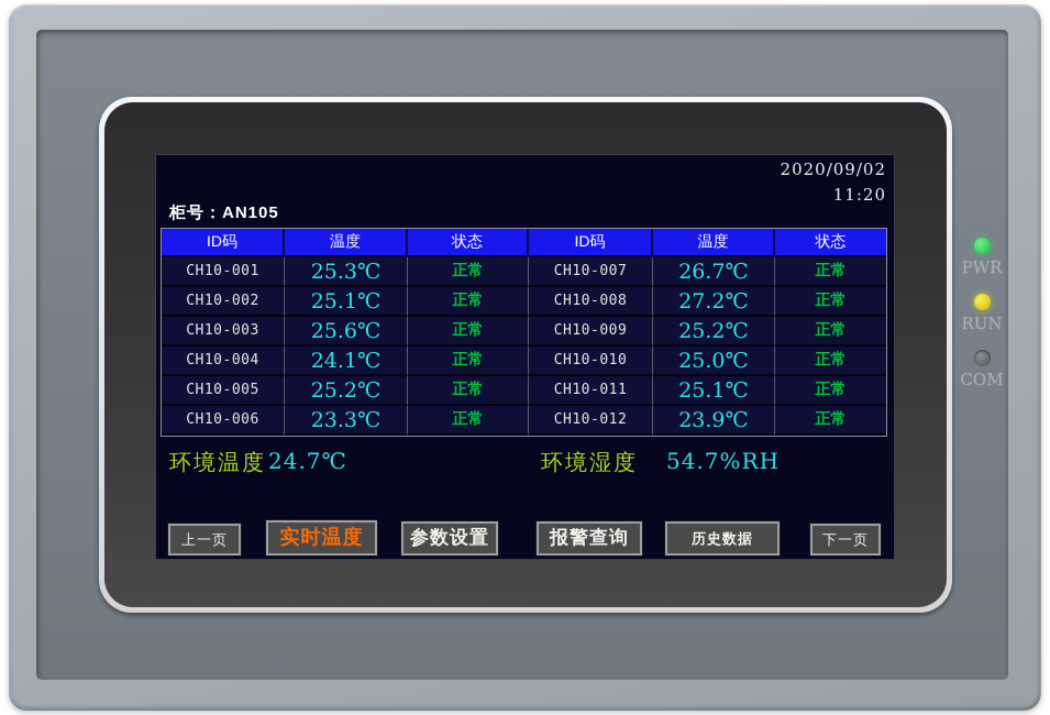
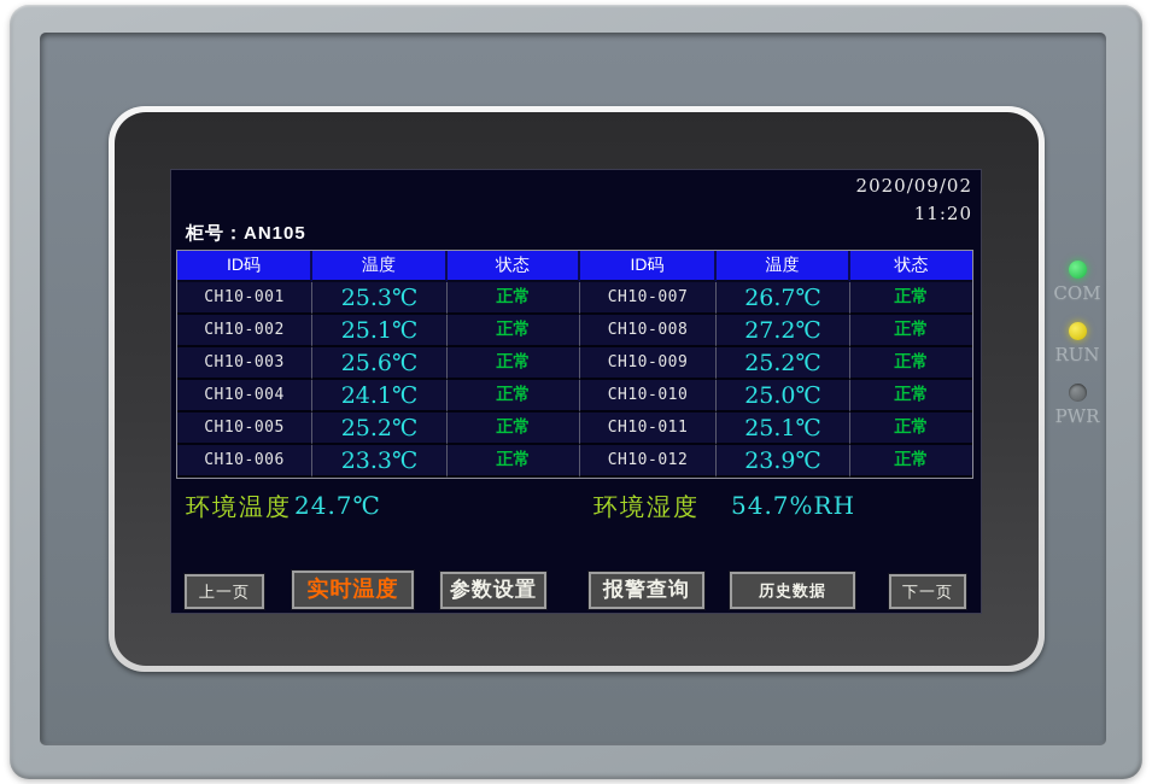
  2020/09/02
  11:20
  柜号：AN105
  ID码
  温度
  状态
  ID码
  温度
  状态
  CH10-001
  25.3℃
  正常
  CH10-007
  26.7℃
  正常
  CH10-002
  25.1℃
  正常
  CH10-008
  27.2℃
  正常
  CH10-003
  25.6℃
  正常
  CH10-009
  25.2℃
  正常
  CH10-004
  24.1℃
  正常
  CH10-010
  25.0℃
  正常
  CH10-005
  25.2℃
  正常
  CH10-011
  25.1℃
  正常
  CH10-006
  23.3℃
  正常
  CH10-012
  23.9℃
  正常
  环境温度
  24.7℃
  环境湿度
  54.7%RH
  上一页
  实时温度
  参数设置
  报警查询
  历史数据
  下一页
- PWR
+ COM
  RUN
- COM
+ PWR
